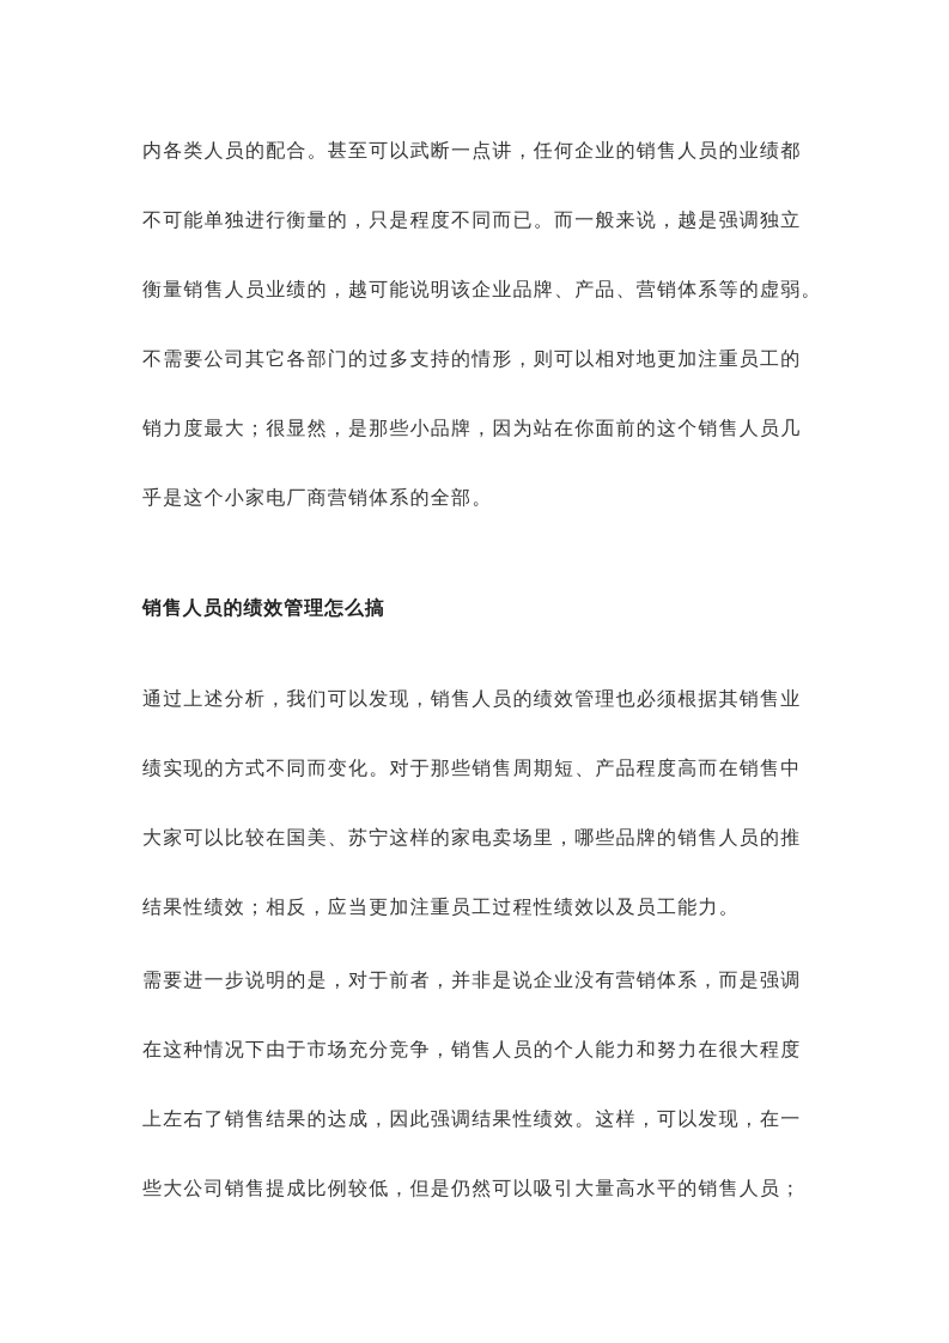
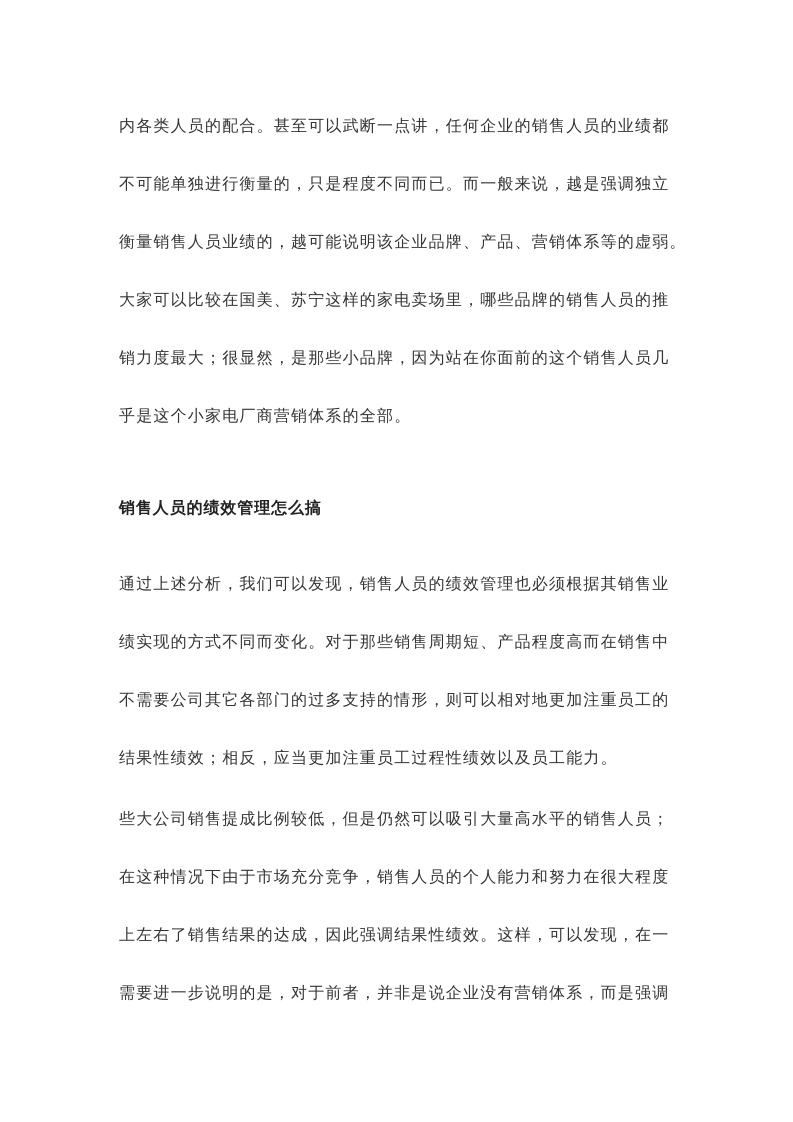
  内各类人员的配合。甚至可以武断一点讲，任何企业的销售人员的业绩都
  不可能单独进行衡量的，只是程度不同而已。而一般来说，越是强调独立
  衡量销售人员业绩的，越可能说明该企业品牌、产品、营销体系等的虚弱。
- 不需要公司其它各部门的过多支持的情形，则可以相对地更加注重员工的
+ 大家可以比较在国美、苏宁这样的家电卖场里，哪些品牌的销售人员的推
  销力度最大；很显然，是那些小品牌，因为站在你面前的这个销售人员几
  乎是这个小家电厂商营销体系的全部。
  销售人员的绩效管理怎么搞
  通过上述分析，我们可以发现，销售人员的绩效管理也必须根据其销售业
  绩实现的方式不同而变化。对于那些销售周期短、产品程度高而在销售中
- 大家可以比较在国美、苏宁这样的家电卖场里，哪些品牌的销售人员的推
+ 不需要公司其它各部门的过多支持的情形，则可以相对地更加注重员工的
  结果性绩效；相反，应当更加注重员工过程性绩效以及员工能力。
- 需要进一步说明的是，对于前者，并非是说企业没有营销体系，而是强调
+ 些大公司销售提成比例较低，但是仍然可以吸引大量高水平的销售人员；
  在这种情况下由于市场充分竞争，销售人员的个人能力和努力在很大程度
  上左右了销售结果的达成，因此强调结果性绩效。这样，可以发现，在一
- 些大公司销售提成比例较低，但是仍然可以吸引大量高水平的销售人员；
+ 需要进一步说明的是，对于前者，并非是说企业没有营销体系，而是强调
